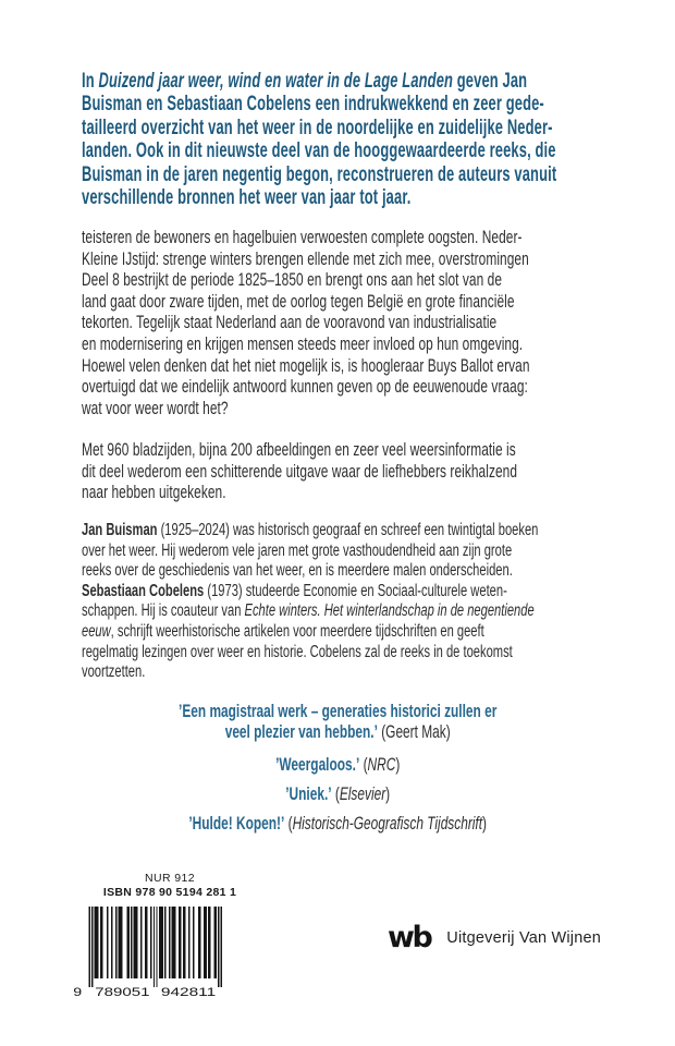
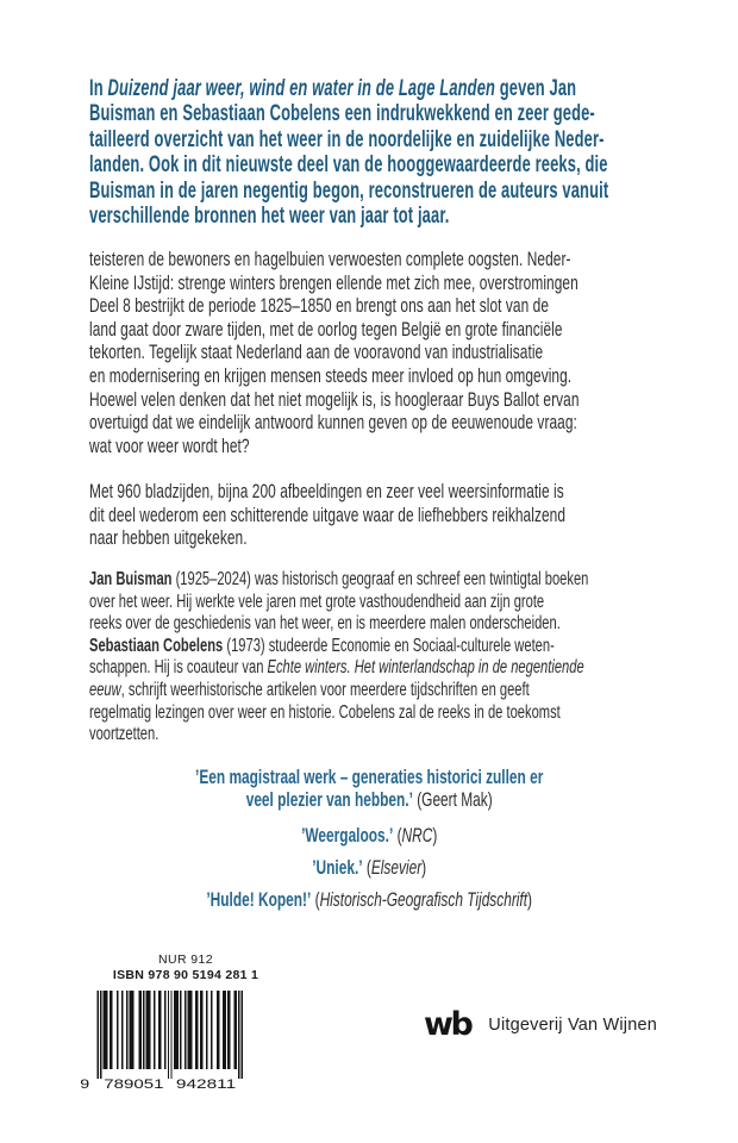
  In Duizend jaar weer, wind en water in de Lage Landen geven Jan
  Buisman en Sebastiaan Cobelens een indrukwekkend en zeer gede-
  tailleerd overzicht van het weer in de noordelijke en zuidelijke Neder-
  landen. Ook in dit nieuwste deel van de hooggewaardeerde reeks, die
  Buisman in de jaren negentig begon, reconstrueren de auteurs vanuit
  verschillende bronnen het weer van jaar tot jaar.
  teisteren de bewoners en hagelbuien verwoesten complete oogsten. Neder-
  Kleine IJstijd: strenge winters brengen ellende met zich mee, overstromingen
  Deel 8 bestrijkt de periode 1825–1850 en brengt ons aan het slot van de
  land gaat door zware tijden, met de oorlog tegen België en grote financiële
  tekorten. Tegelijk staat Nederland aan de vooravond van industrialisatie
  en modernisering en krijgen mensen steeds meer invloed op hun omgeving.
  Hoewel velen denken dat het niet mogelijk is, is hoogleraar Buys Ballot ervan
  overtuigd dat we eindelijk antwoord kunnen geven op de eeuwenoude vraag:
  wat voor weer wordt het?
  Met 960 bladzijden, bijna 200 afbeeldingen en zeer veel weersinformatie is
  dit deel wederom een schitterende uitgave waar de liefhebbers reikhalzend
  naar hebben uitgekeken.
  Jan Buisman (1925–2024) was historisch geograaf en schreef een twintigtal boeken
- over het weer. Hij wederom vele jaren met grote vasthoudendheid aan zijn grote
+ over het weer. Hij werkte vele jaren met grote vasthoudendheid aan zijn grote
  reeks over de geschiedenis van het weer, en is meerdere malen onderscheiden.
  Sebastiaan Cobelens (1973) studeerde Economie en Sociaal-culturele weten-
  schappen. Hij is coauteur van Echte winters. Het winterlandschap in de negentiende
  eeuw, schrijft weerhistorische artikelen voor meerdere tijdschriften en geeft
  regelmatig lezingen over weer en historie. Cobelens zal de reeks in de toekomst
  voortzetten.
  ’Een magistraal werk – generaties historici zullen er
  veel plezier van hebben.’ (Geert Mak)
  ’Weergaloos.’ (NRC)
  ’Uniek.’ (Elsevier)
  ’Hulde! Kopen!’ (Historisch-Geografisch Tijdschrift)
  NUR 912
  ISBN 978 90 5194 281 1
  9
  789051
  942811
  wb
  Uitgeverij Van Wijnen
